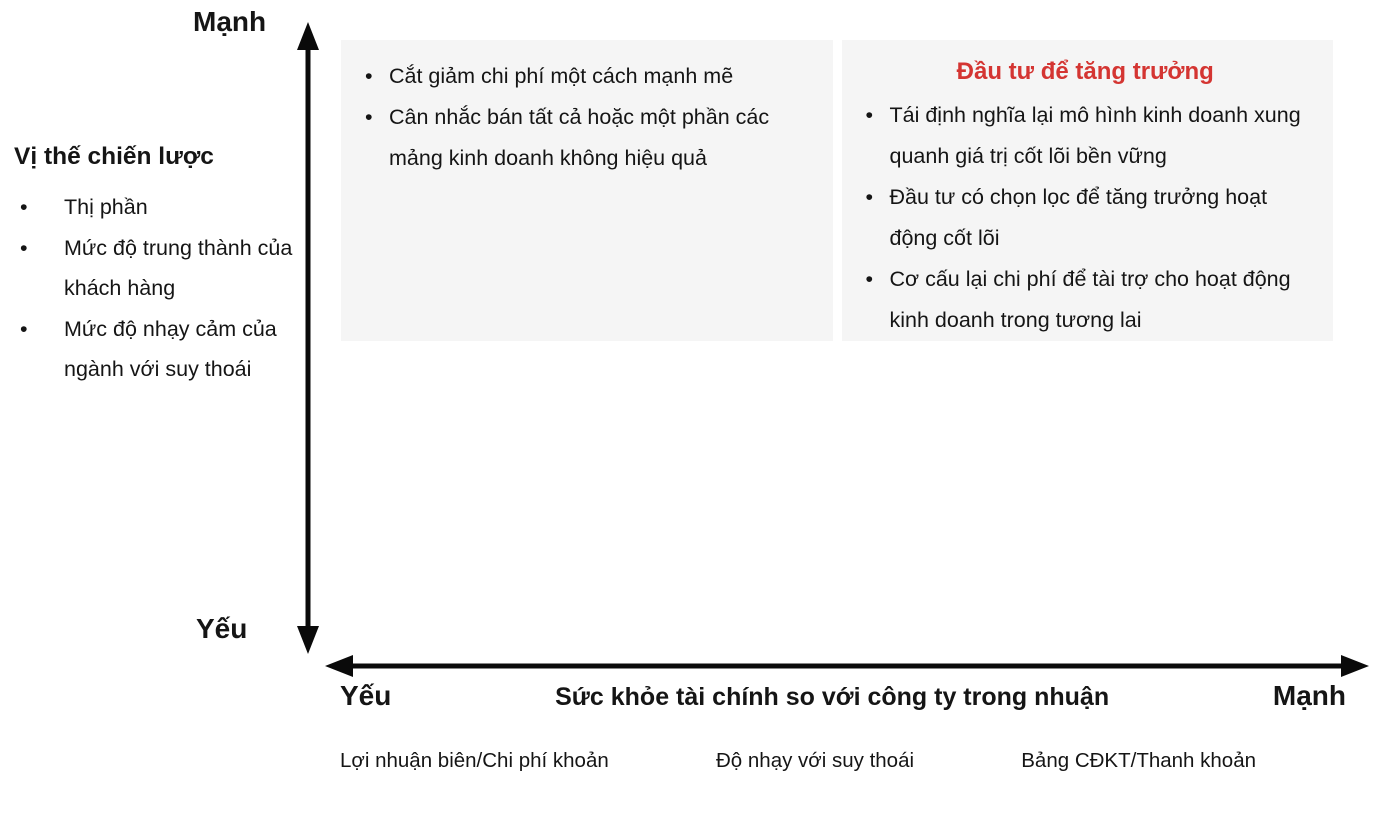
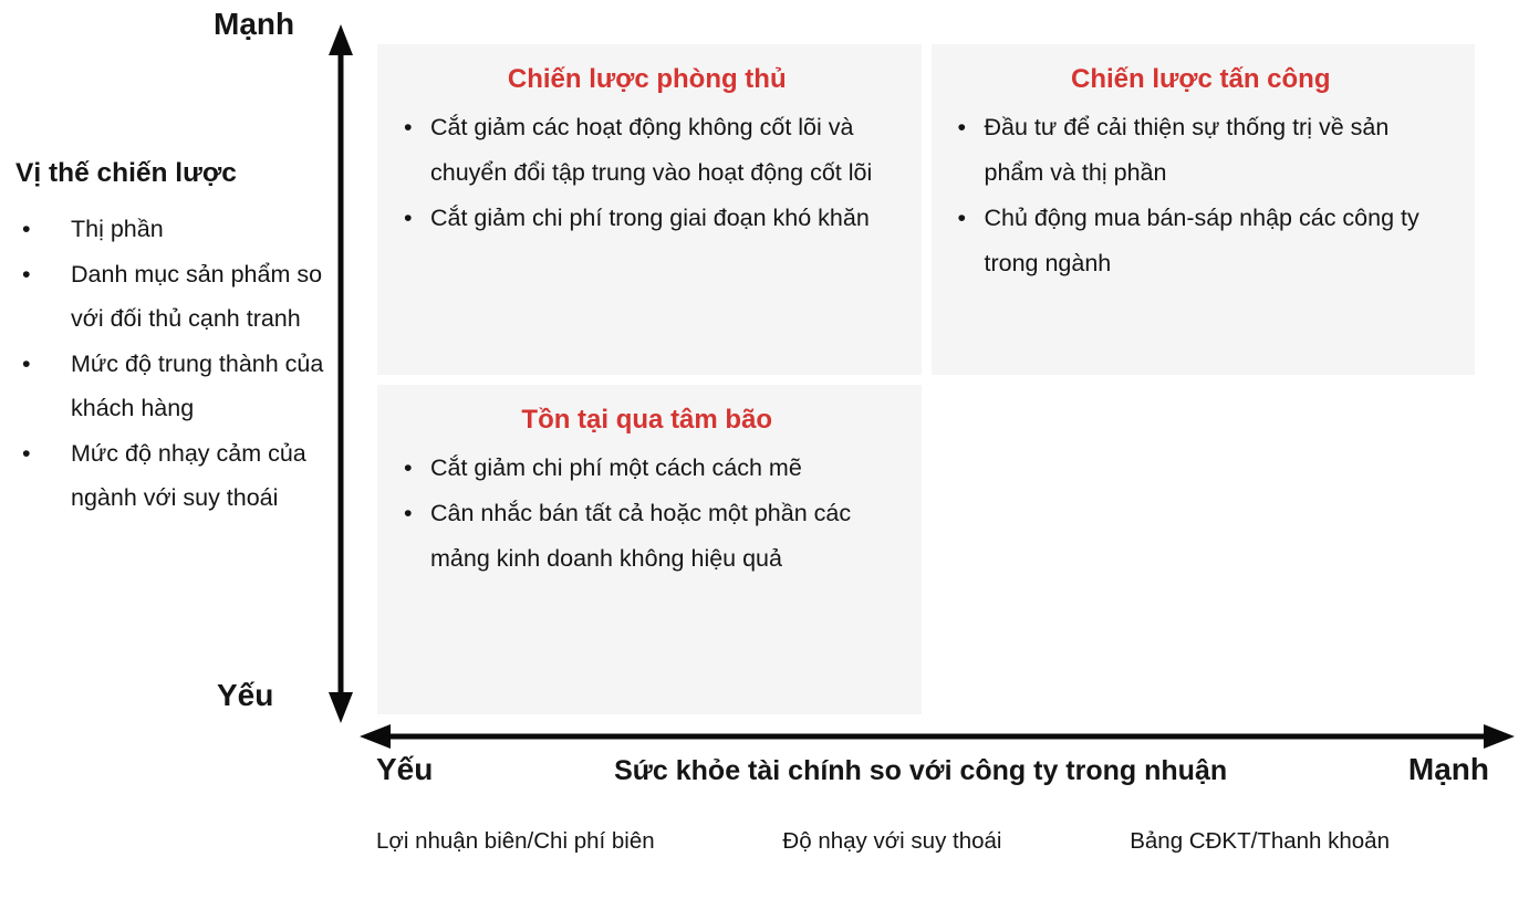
  Mạnh
  Vị thế chiến lược
  Thị phần
+ Danh mục sản phẩm so với đối thủ cạnh tranh
  Mức độ trung thành của khách hàng
  Mức độ nhạy cảm của ngành với suy thoái
  Yếu
+ Chiến lược phòng thủ
+ Cắt giảm các hoạt động không cốt lõi và chuyển đổi tập trung vào hoạt động cốt lõi
+ Cắt giảm chi phí trong giai đoạn khó khăn
+ Chiến lược tấn công
+ Đầu tư để cải thiện sự thống trị về sản phẩm và thị phần
+ Chủ động mua bán-sáp nhập các công ty trong ngành
+ Tồn tại qua tâm bão
- Cắt giảm chi phí một cách mạnh mẽ
+ Cắt giảm chi phí một cách cách mẽ
  Cân nhắc bán tất cả hoặc một phần các mảng kinh doanh không hiệu quả
- Đầu tư để tăng trưởng
- Tái định nghĩa lại mô hình kinh doanh xung quanh giá trị cốt lõi bền vững
- Đầu tư có chọn lọc để tăng trưởng hoạt động cốt lõi
- Cơ cấu lại chi phí để tài trợ cho hoạt động kinh doanh trong tương lai
  Yếu
  Sức khỏe tài chính so với công ty trong nhuận
  Mạnh
- Lợi nhuận biên/Chi phí khoản
+ Lợi nhuận biên/Chi phí biên
  Độ nhạy với suy thoái
  Bảng CĐKT/Thanh khoản
